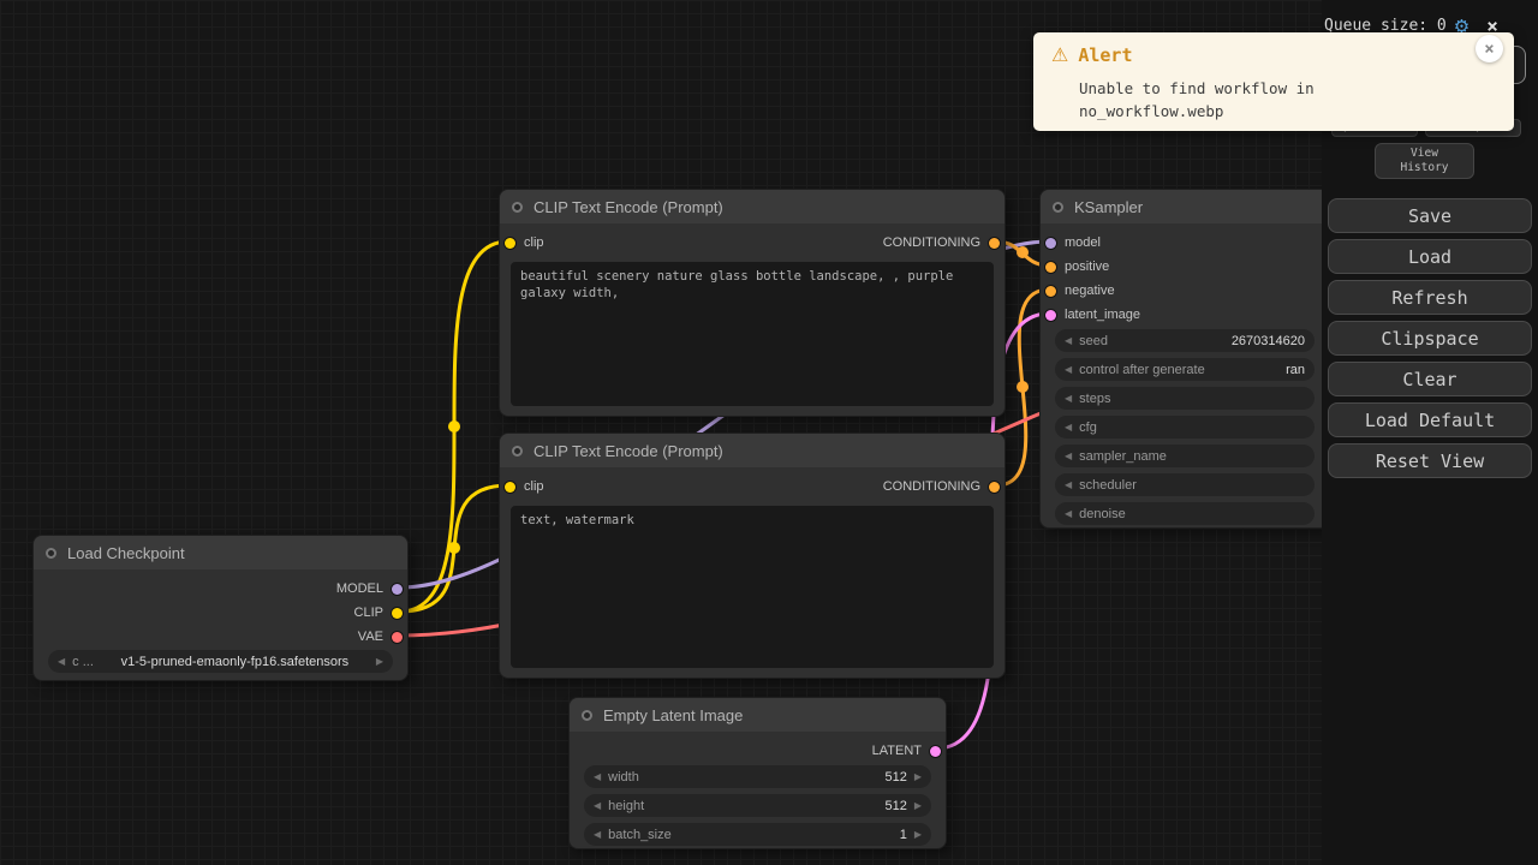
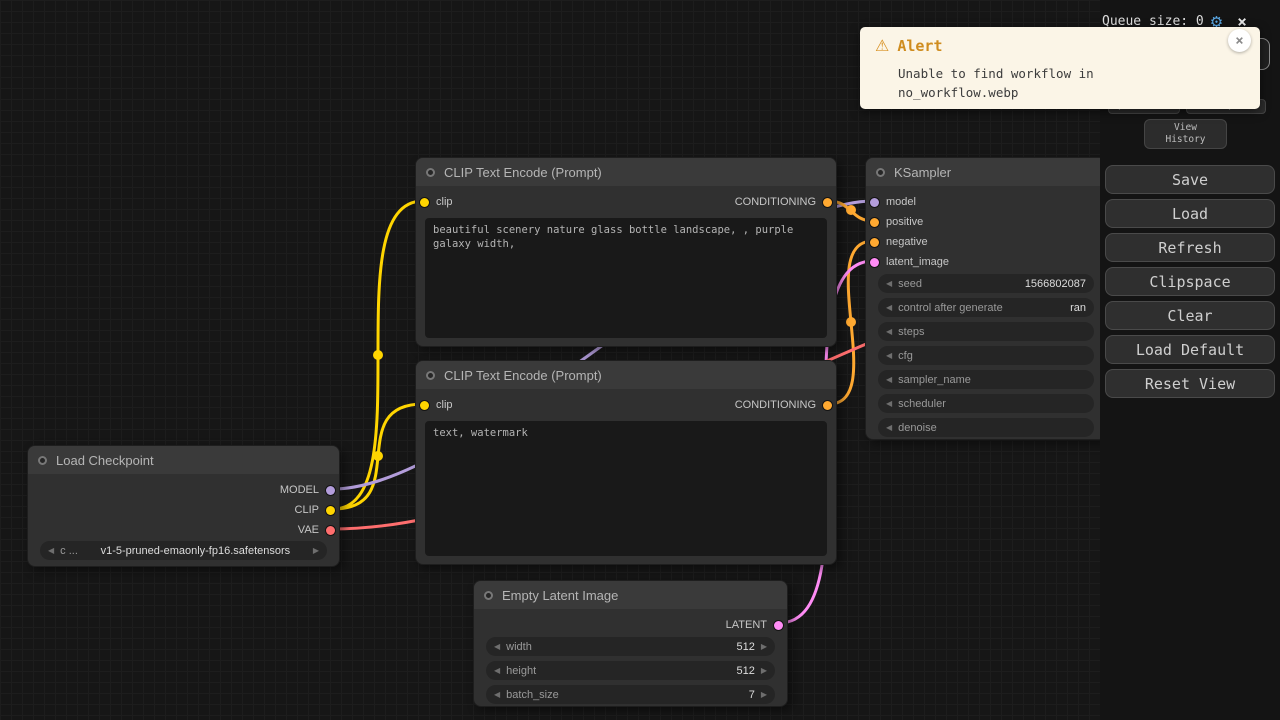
  Load Checkpoint
  MODEL
  CLIP
  VAE
  ◀
  c ...
  v1-5-pruned-emaonly-fp16.safetensors
  ▶
  CLIP Text Encode (Prompt)
  clip
  CONDITIONING
  beautiful scenery nature glass bottle landscape, , purple galaxy width,
  CLIP Text Encode (Prompt)
  clip
  CONDITIONING
  text, watermark
  KSampler
  model
  positive
  negative
  latent_image
  ◀
  seed
- 2670314620
+ 1566802087
  ◀
  control after generate
  ran
  ◀
  steps
  ◀
  cfg
  ◀
  sampler_name
  ◀
  scheduler
  ◀
  denoise
  Empty Latent Image
  LATENT
  ◀
  width
  512
  ▶
  ◀
  height
  512
  ▶
  ◀
  batch_size
- 1
+ 7
  ▶
  Queue size: 0
  ⚙
  ×
  View History
  Save
  Load
  Refresh
  Clipspace
  Clear
  Load Default
  Reset View
  ⚠
  Alert
  Unable to find workflow in
  no_workflow.webp
  ×
